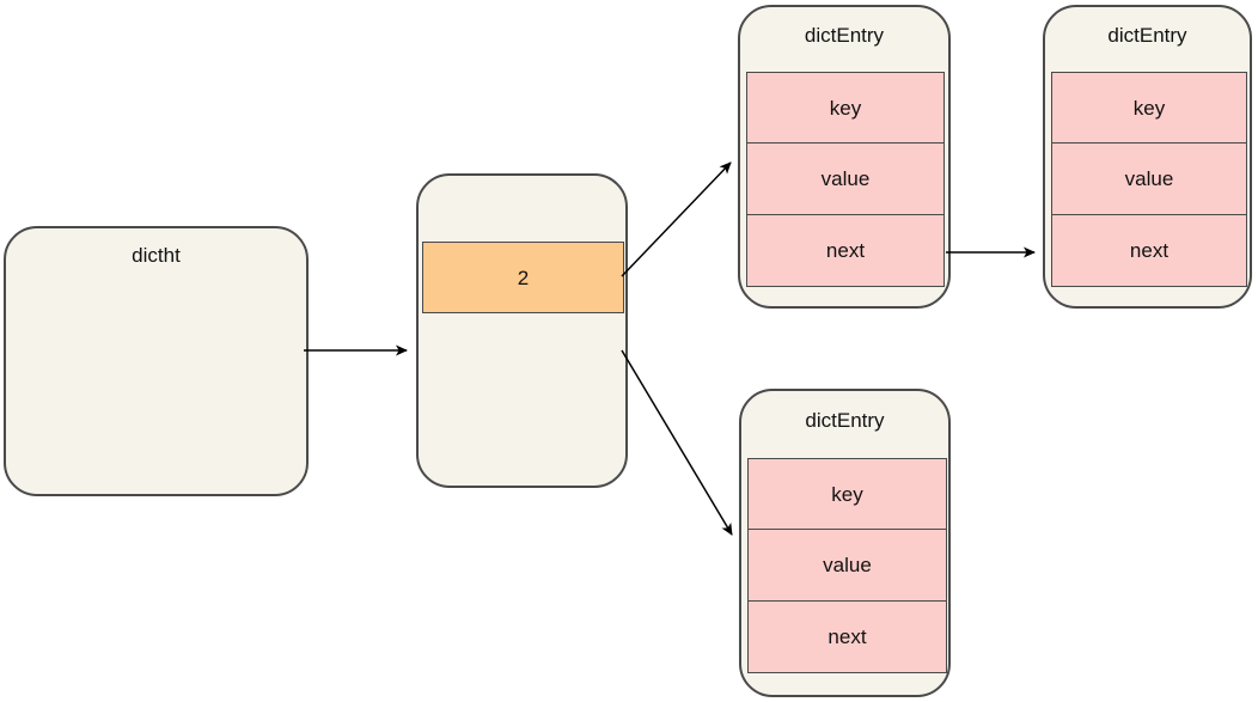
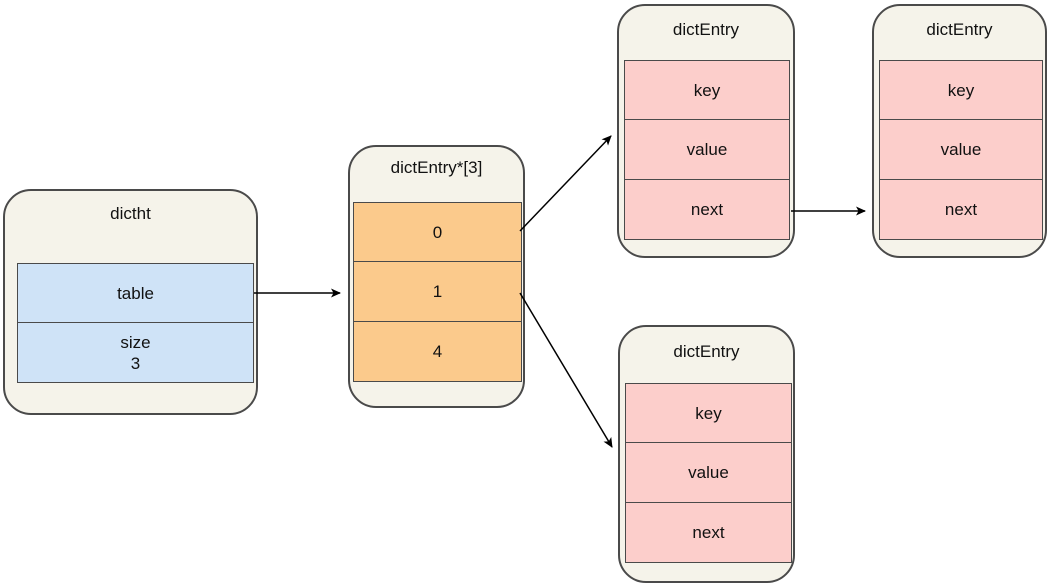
  dictht
+ table
+ size
+ 3
+ dictEntry*[3]
+ 0
+ 1
- 2
+ 4
  dictEntry
  key
  value
  next
  dictEntry
  key
  value
  next
  dictEntry
  key
  value
  next
